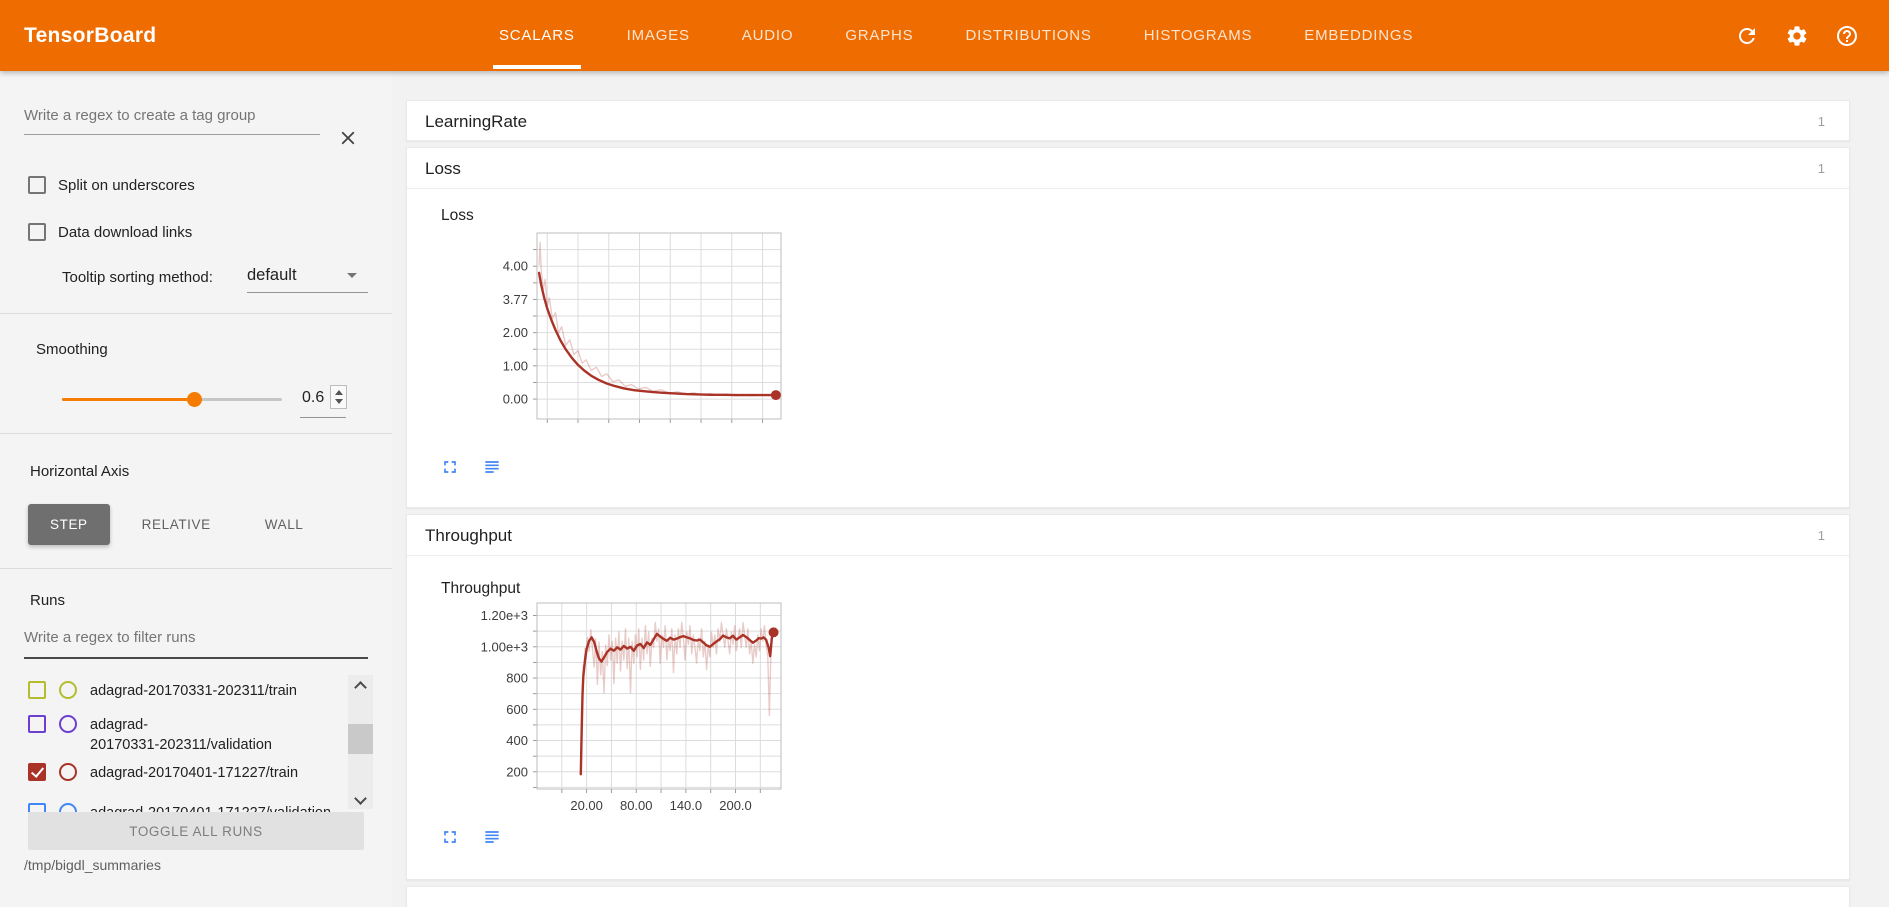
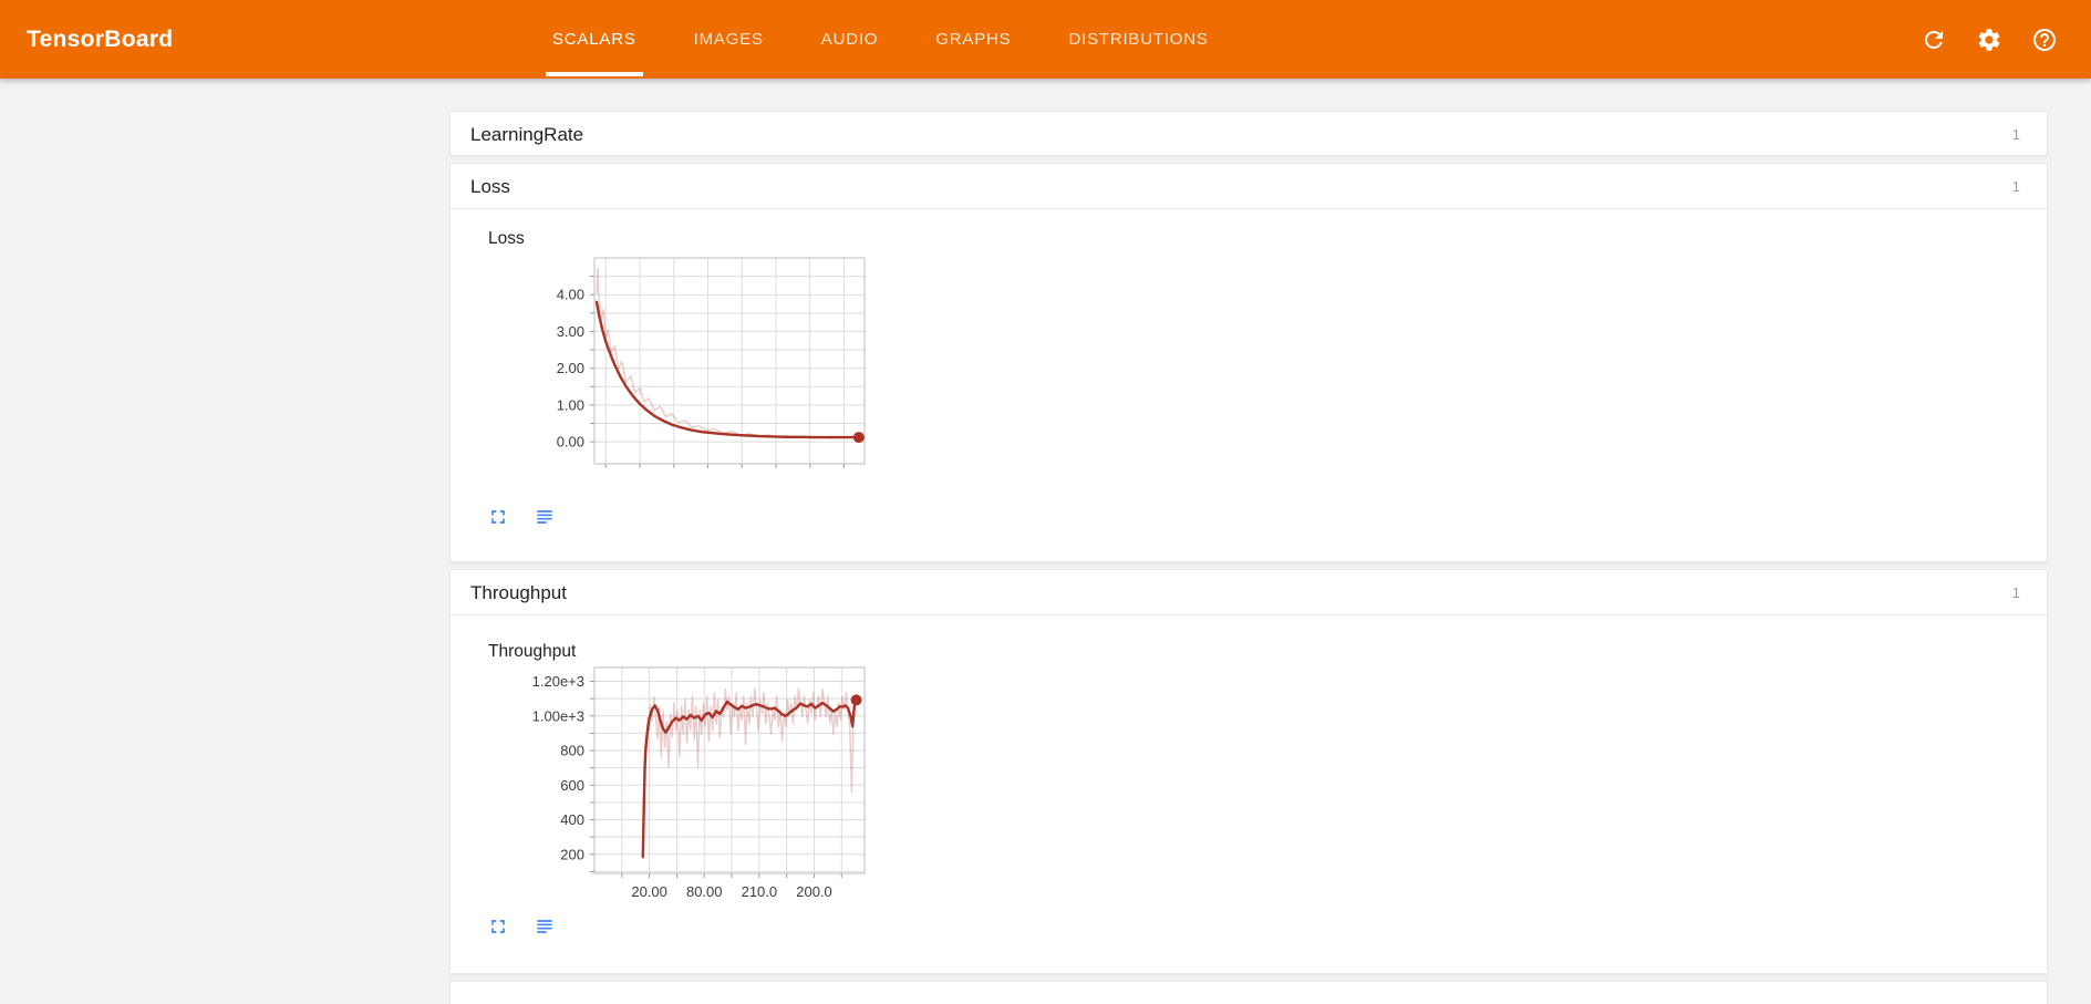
  TensorBoard
  SCALARS
  IMAGES
  AUDIO
  GRAPHS
  DISTRIBUTIONS
- HISTOGRAMS
- EMBEDDINGS
- Write a regex to create a tag group
- Split on underscores
- Data download links
- Tooltip sorting method:
- default
- Smoothing
- 0.6
- Horizontal Axis
- STEP
- RELATIVE
- WALL
- Runs
- Write a regex to filter runs
- adagrad-20170331-202311/train
- adagrad-
- 20170331-202311/validation
- adagrad-20170401-171227/train
- TOGGLE ALL RUNS
- /tmp/bigdl_summaries
  LearningRate
  1
  Loss
  1
  Loss
  0.00
  1.00
  2.00
- 3.77
+ 3.00
  4.00
  Throughput
  1
  Throughput
  200
  400
  600
  800
  1.00e+3
  1.20e+3
  20.00
  80.00
- 140.0
+ 210.0
  200.0
